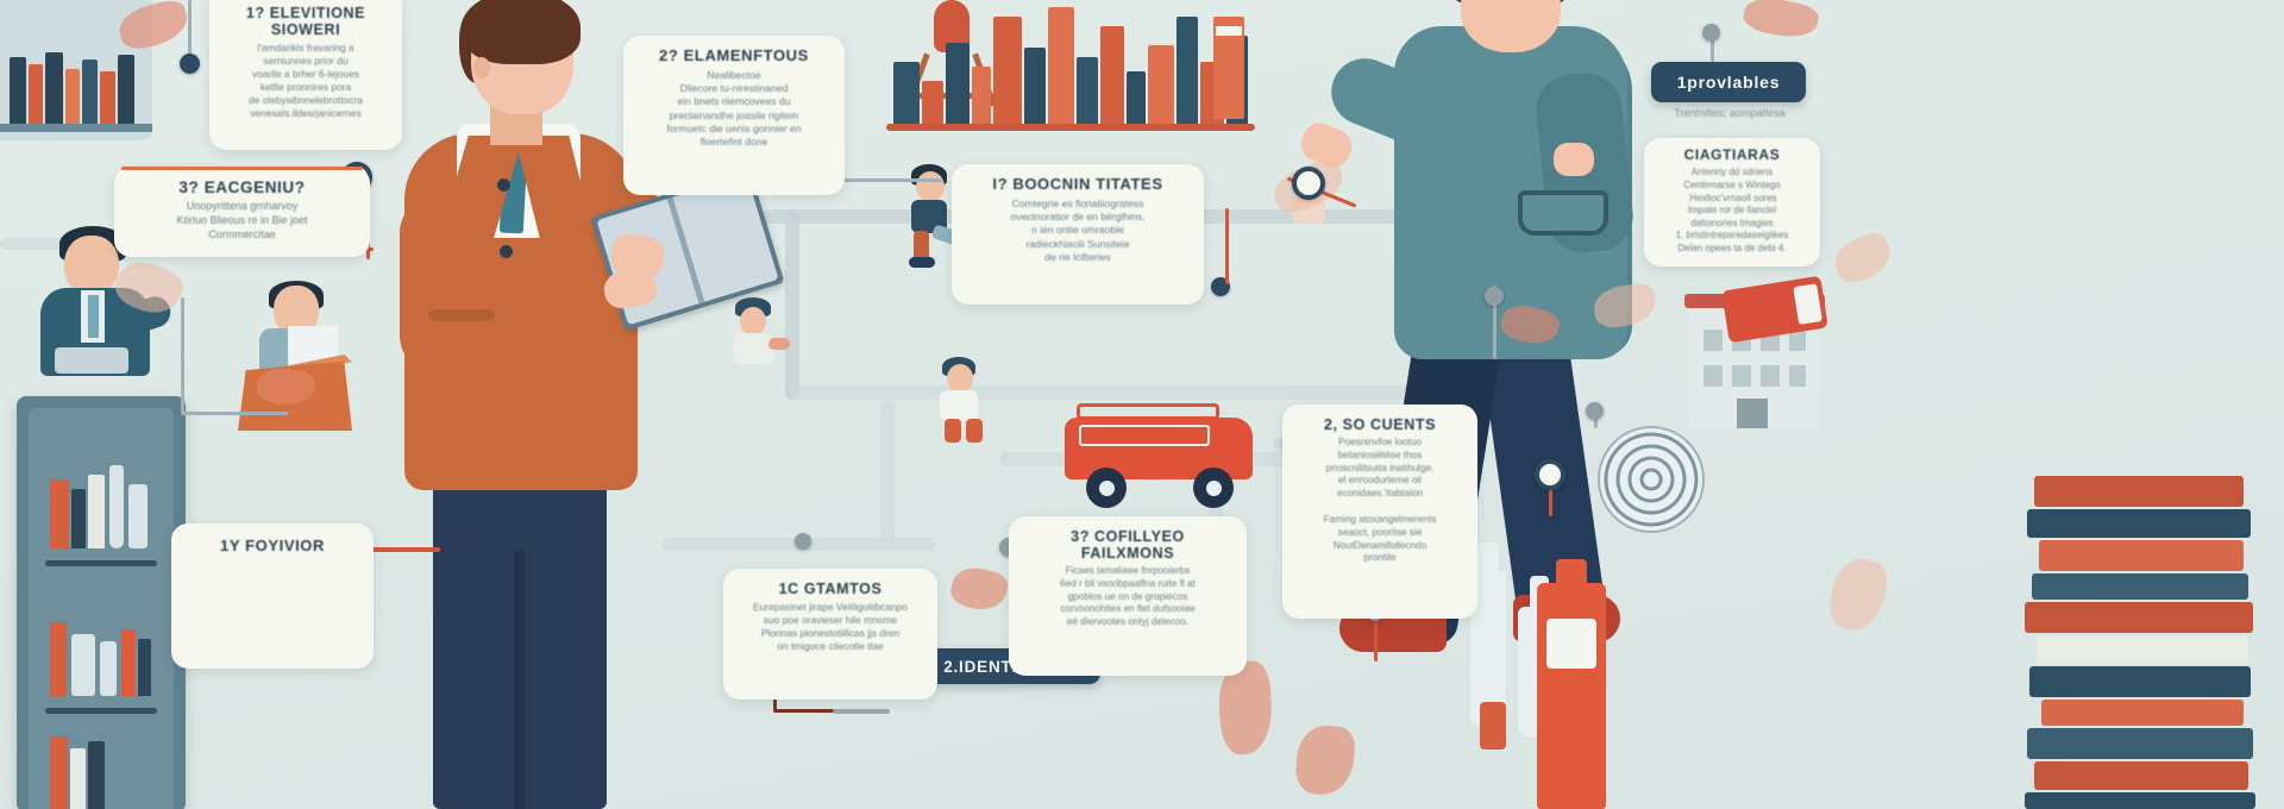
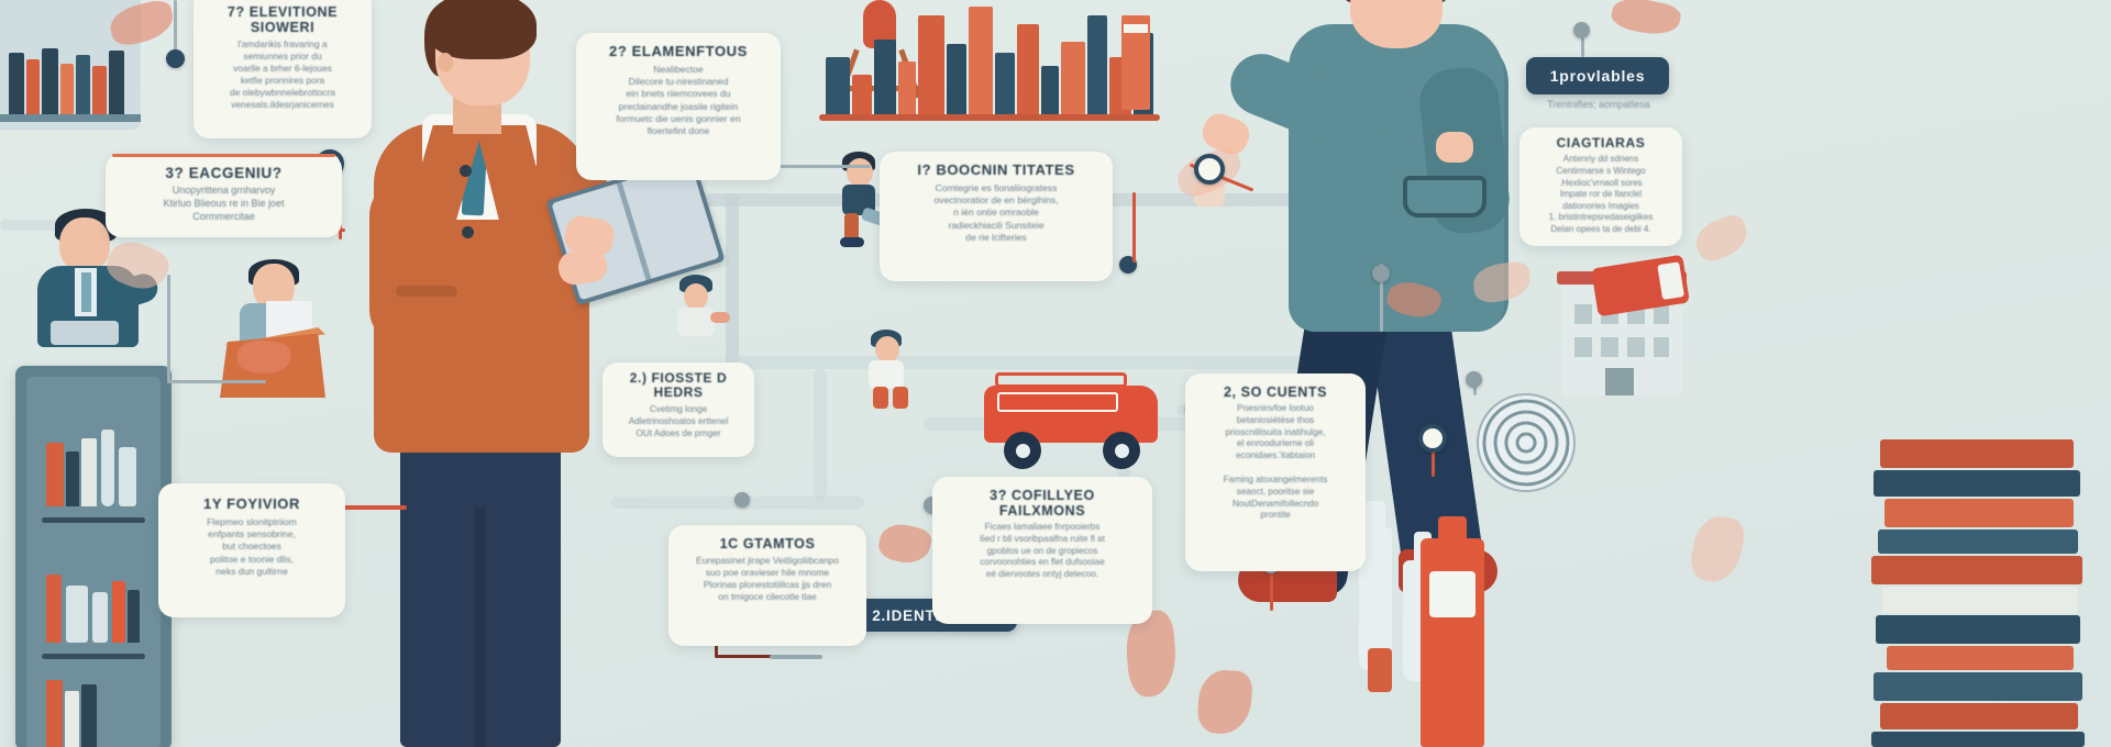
- 1? ELEVITIONE
+ 7? ELEVITIONE
  SIOWERI
  l'amdarikis fravaring a
  semiunnes prior du
  voarlle a brher 6-lejoues
  ketfie pronnires pora
  de olebywbnnelebrottocra
  venesals.ildesrjanicernes
  2? ELAMENFTOUS
  Nealibectoe
  Dilecore tu-nirestinaned
  ein bnets riiemcovees du
  preclainandhe joasile rigitein
  formuetc die uenis gonnier en
  floertefint done
  3? EACGENIU?
  Unopyrittena grnharvoy
  Ktirluo Blieous re in Bie joet
  Cormmercitae
  I? BOOCNIN TITATES
  Comtegrie es fionaliiogratess
  ovectnoratior de en bérglhins,
  n ién ontie omraoble
  radieckhiacili Sunsiteie
  de rie lcifteries
  1provlables
  Trentnifies; aompatlesa
  CIAGTIARAS
  Antenriy dd sdriens
  Centirmarse s Wintego
  .Hexlioc'vrnaoll sores
  Impate ror de llanclel
  dationories Imagies
  1. bristintrepsredaseigiikes
  Delan opees ta de debi 4.
+ 2.) FIOSSTE D
+ HEDRS
+ Cvetimg longe
+ Adletrinoshoatos erttenel
+ OUt Adoes de prnger
  2, SO CUENTS
  Poesninvfoe lootuo
  betaniosiétése thos
  prioscnilitsuita inatihulge,
  el enroodurlerne oli
  econidaes.'itabtaion
  Faming atoxangelmerents
  seaoct, pooritse sie
  NoutDenamifollecndo
  prontite
  1Y FOYIVIOR
+ Flepmeo slonitptriiom
+ enfpants sensobrine,
+ but choectoes
+ politoe e toonie dlis,
+ neks dun gultirne
  1C GTAMTOS
  Eurepasinet jirape Veitligoliibcanpo
  suo poe oravieser hile mnome
  Plorinas plonestotiillcas jjs dren
  on tmigoce cilecotle tlae
  3? COFILLYEO
  FAILXMONS
  Ficaes lamaliaee fnrpooierbs
  6ed r bll vsoribpaalfna ruite fl at
  gpoblos ue on de gropiecos
  corvoonohties en flet dufsooiae
  eé diervootes ontyj detecoo.
